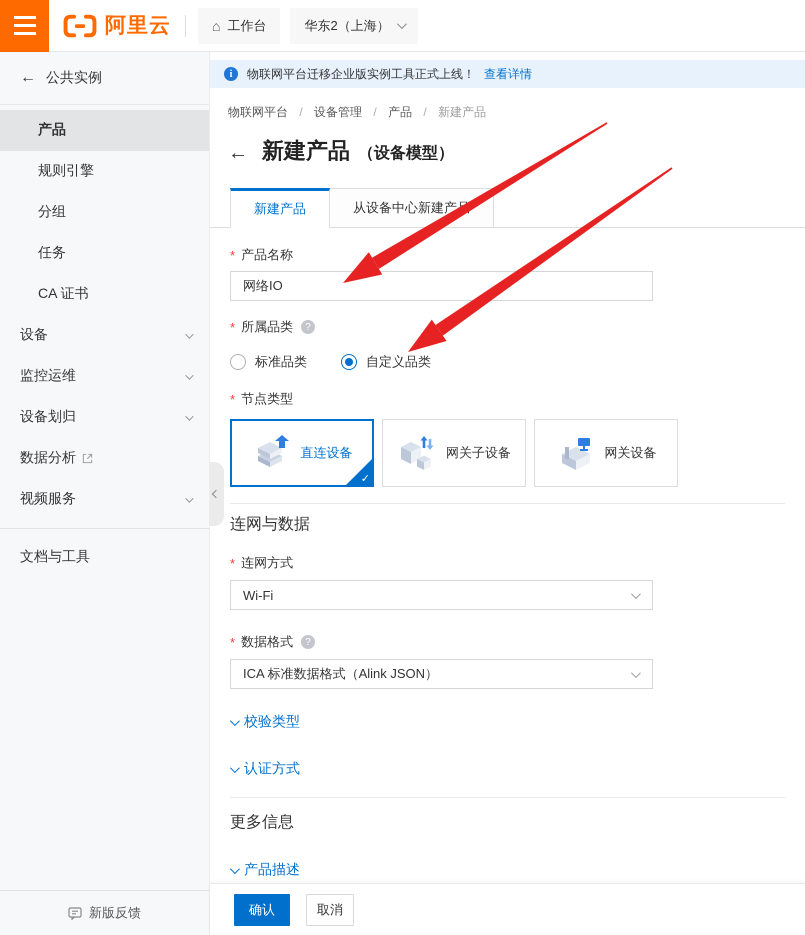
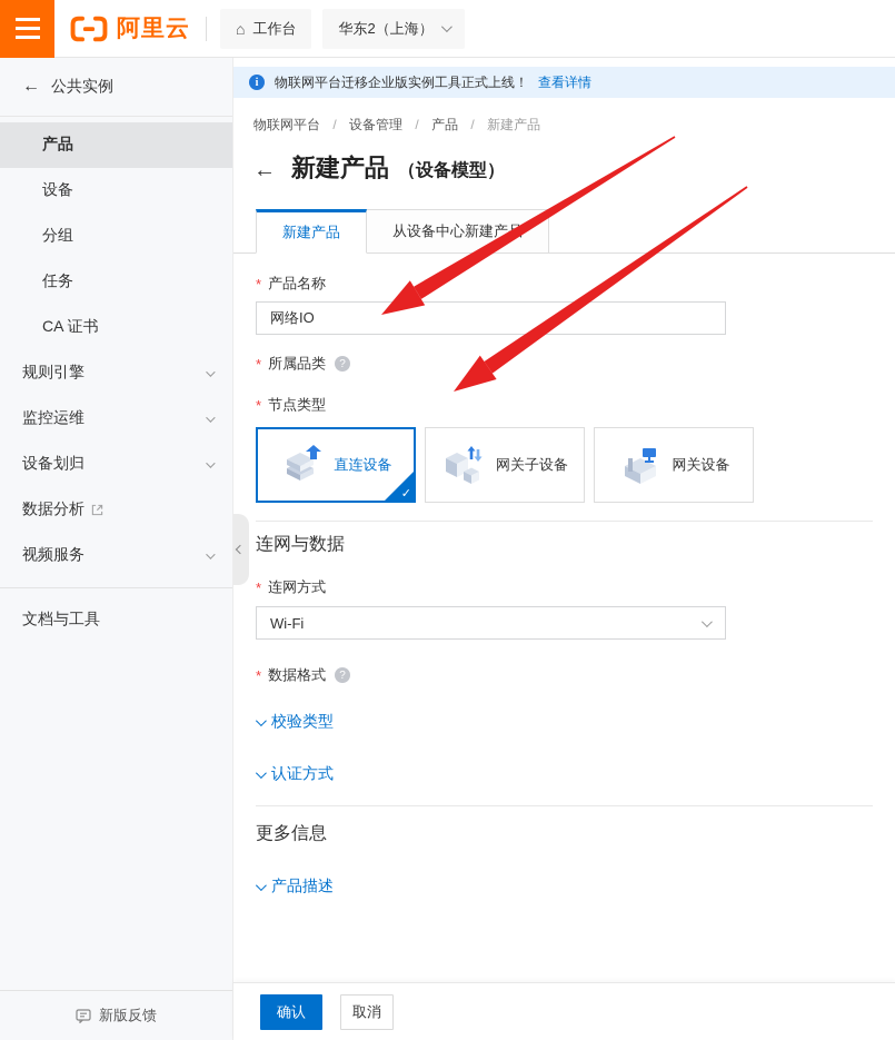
  阿里云
  ⌂
  工作台
  华东2（上海）
  ←
  公共实例
  产品
- 规则引擎
+ 设备
  分组
  任务
  CA 证书
- 设备
+ 规则引擎
  监控运维
  设备划归
  数据分析
  视频服务
  文档与工具
  新版反馈
  i
  物联网平台迁移企业版实例工具正式上线！
  查看详情
  物联网平台 / 设备管理 / 产品 / 新建产品
  ←
  新建产品
  （设备模型）
  新建产品
  从设备中心新建产
  *
  产品名称
  网络IO
  *
  所属品类
  ?
- 标准品类
- 自定义品类
  *
  节点类型
  直连设备
  ✓
  网关子设备
  网关设备
  连网与数据
  *
  连网方式
  Wi-Fi
  *
  数据格式
  ?
- ICA 标准数据格式（Alink JSON）
  校验类型
  认证方式
  更多信息
  产品描述
  确认
  取消
